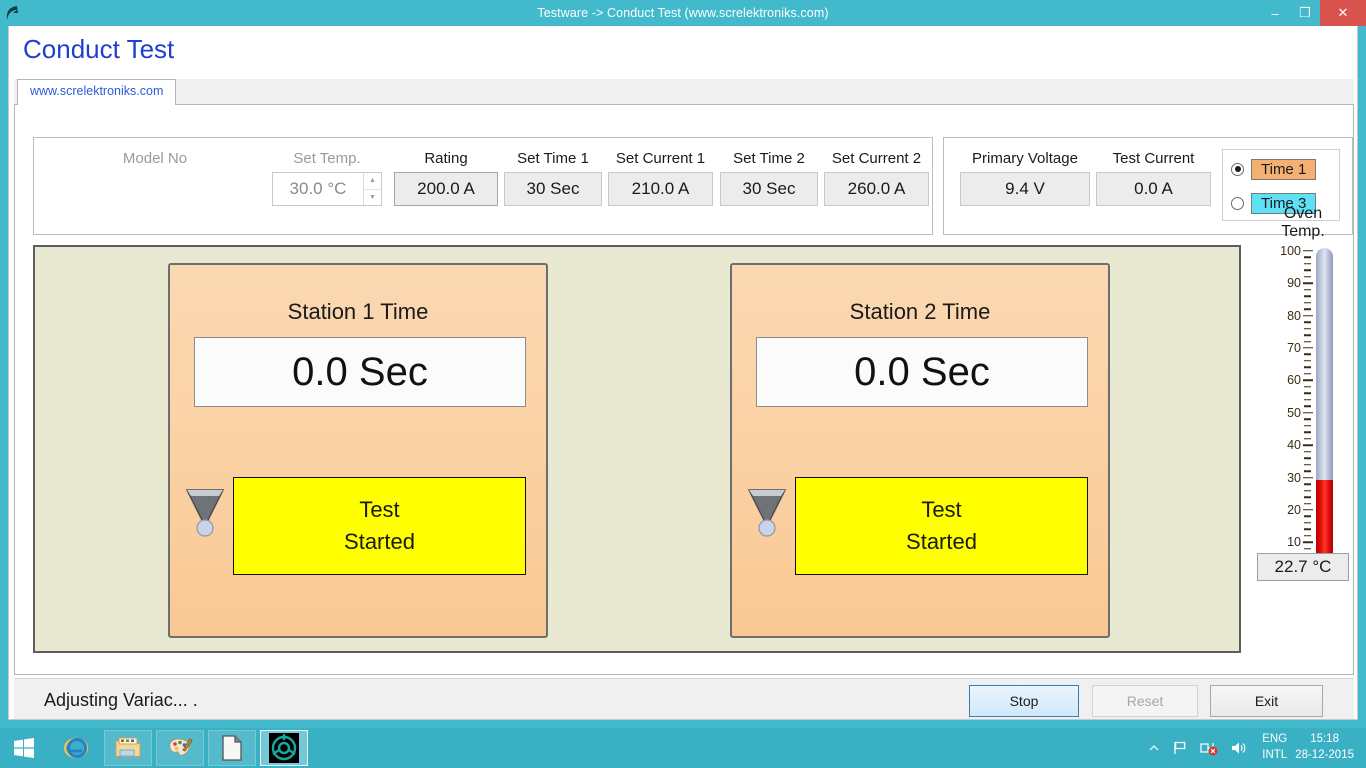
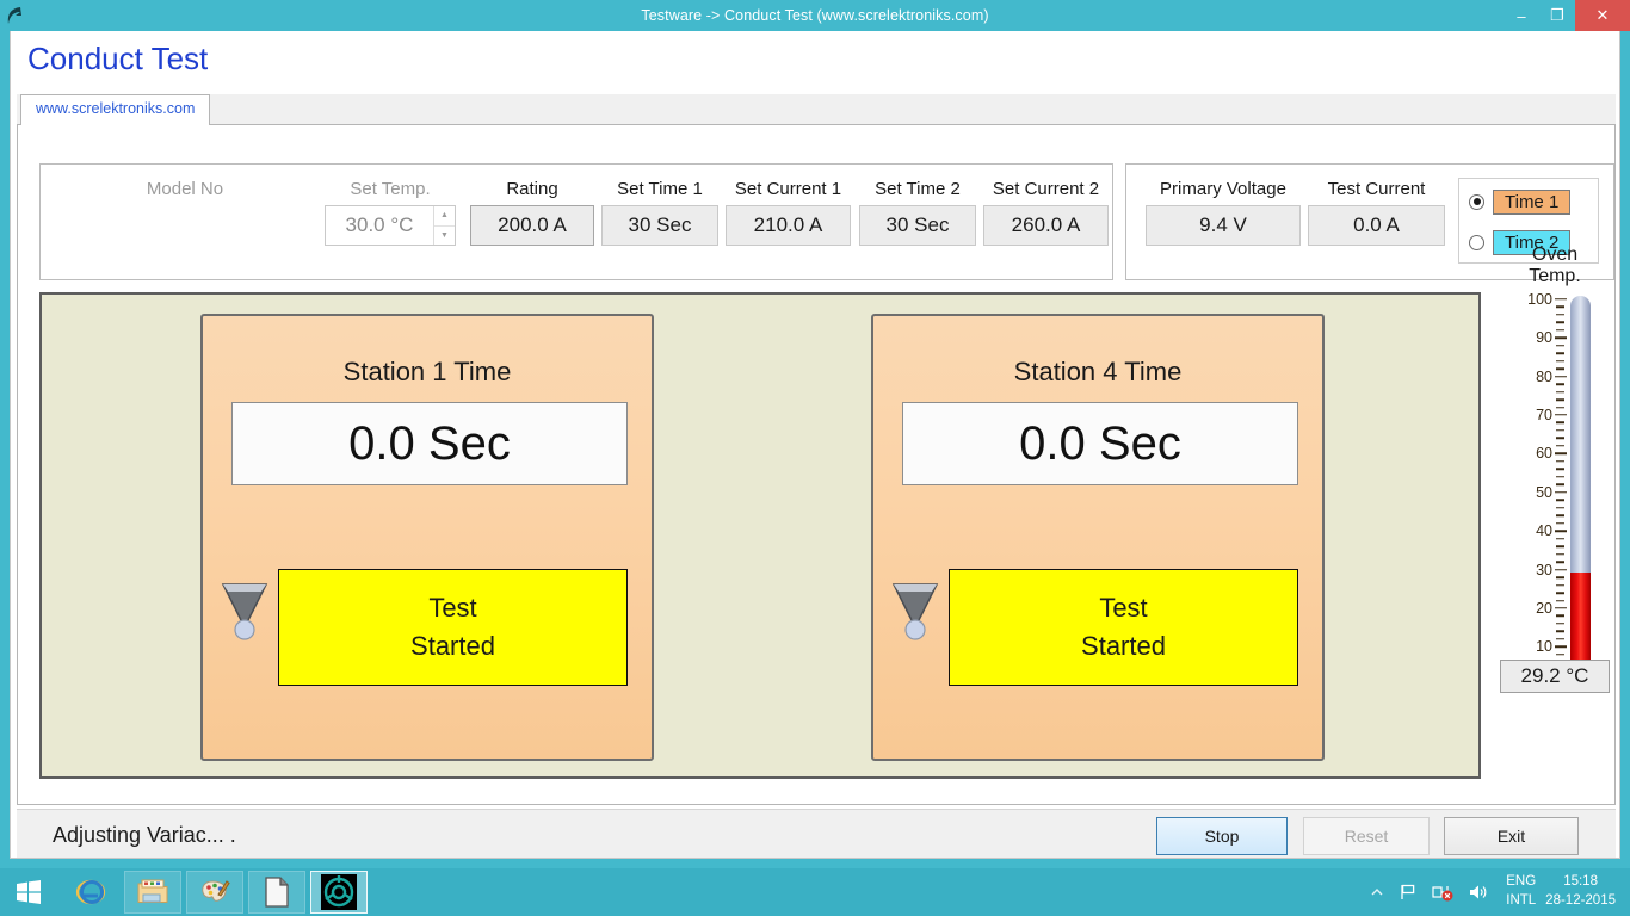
  Testware -> Conduct Test (www.screlektroniks.com)
  –
  ❐
  ✕
  Conduct Test
  www.screlektroniks.com
  Model No
  Set Temp.
  30.0 °C
  Rating
  200.0 A
  Set Time 1
  30 Sec
  Set Current 1
  210.0 A
  Set Time 2
  30 Sec
  Set Current 2
  260.0 A
  Primary Voltage
  9.4 V
  Test Current
  0.0 A
  Time 1
- Time 3
+ Time 2
  Station 1 Time
  0.0 Sec
  Test
  Started
- Station 2 Time
+ Station 4 Time
  0.0 Sec
  Test
  Started
  Oven
  Temp.
  10
  20
  30
  40
  50
  60
  70
  80
  90
  100
- 22.7 °C
+ 29.2 °C
  Adjusting Variac... .
  Stop
  Reset
  Exit
  ENG
  INTL
  15:18
  28-12-2015
